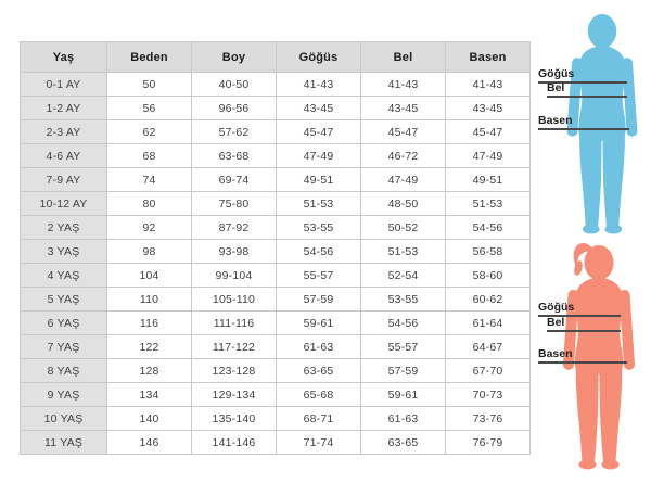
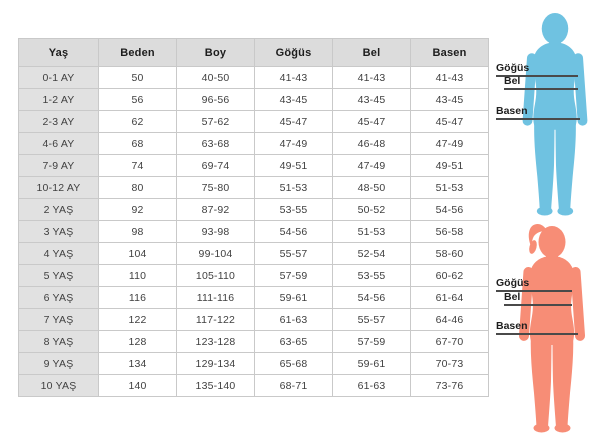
  Yaş	Beden	Boy	Göğüs	Bel	Basen
  0-1 AY	50	40-50	41-43	41-43	41-43
  1-2 AY	56	96-56	43-45	43-45	43-45
  2-3 AY	62	57-62	45-47	45-47	45-47
- 4-6 AY	68	63-68	47-49	46-72	47-49
+ 4-6 AY	68	63-68	47-49	46-48	47-49
  7-9 AY	74	69-74	49-51	47-49	49-51
  10-12 AY	80	75-80	51-53	48-50	51-53
  2 YAŞ	92	87-92	53-55	50-52	54-56
  3 YAŞ	98	93-98	54-56	51-53	56-58
  4 YAŞ	104	99-104	55-57	52-54	58-60
  5 YAŞ	110	105-110	57-59	53-55	60-62
  6 YAŞ	116	111-116	59-61	54-56	61-64
- 7 YAŞ	122	117-122	61-63	55-57	64-67
+ 7 YAŞ	122	117-122	61-63	55-57	64-46
  8 YAŞ	128	123-128	63-65	57-59	67-70
  9 YAŞ	134	129-134	65-68	59-61	70-73
  10 YAŞ	140	135-140	68-71	61-63	73-76
- 11 YAŞ	146	141-146	71-74	63-65	76-79
  Göğüs
  Bel
  Basen
  Göğüs
  Bel
  Basen
